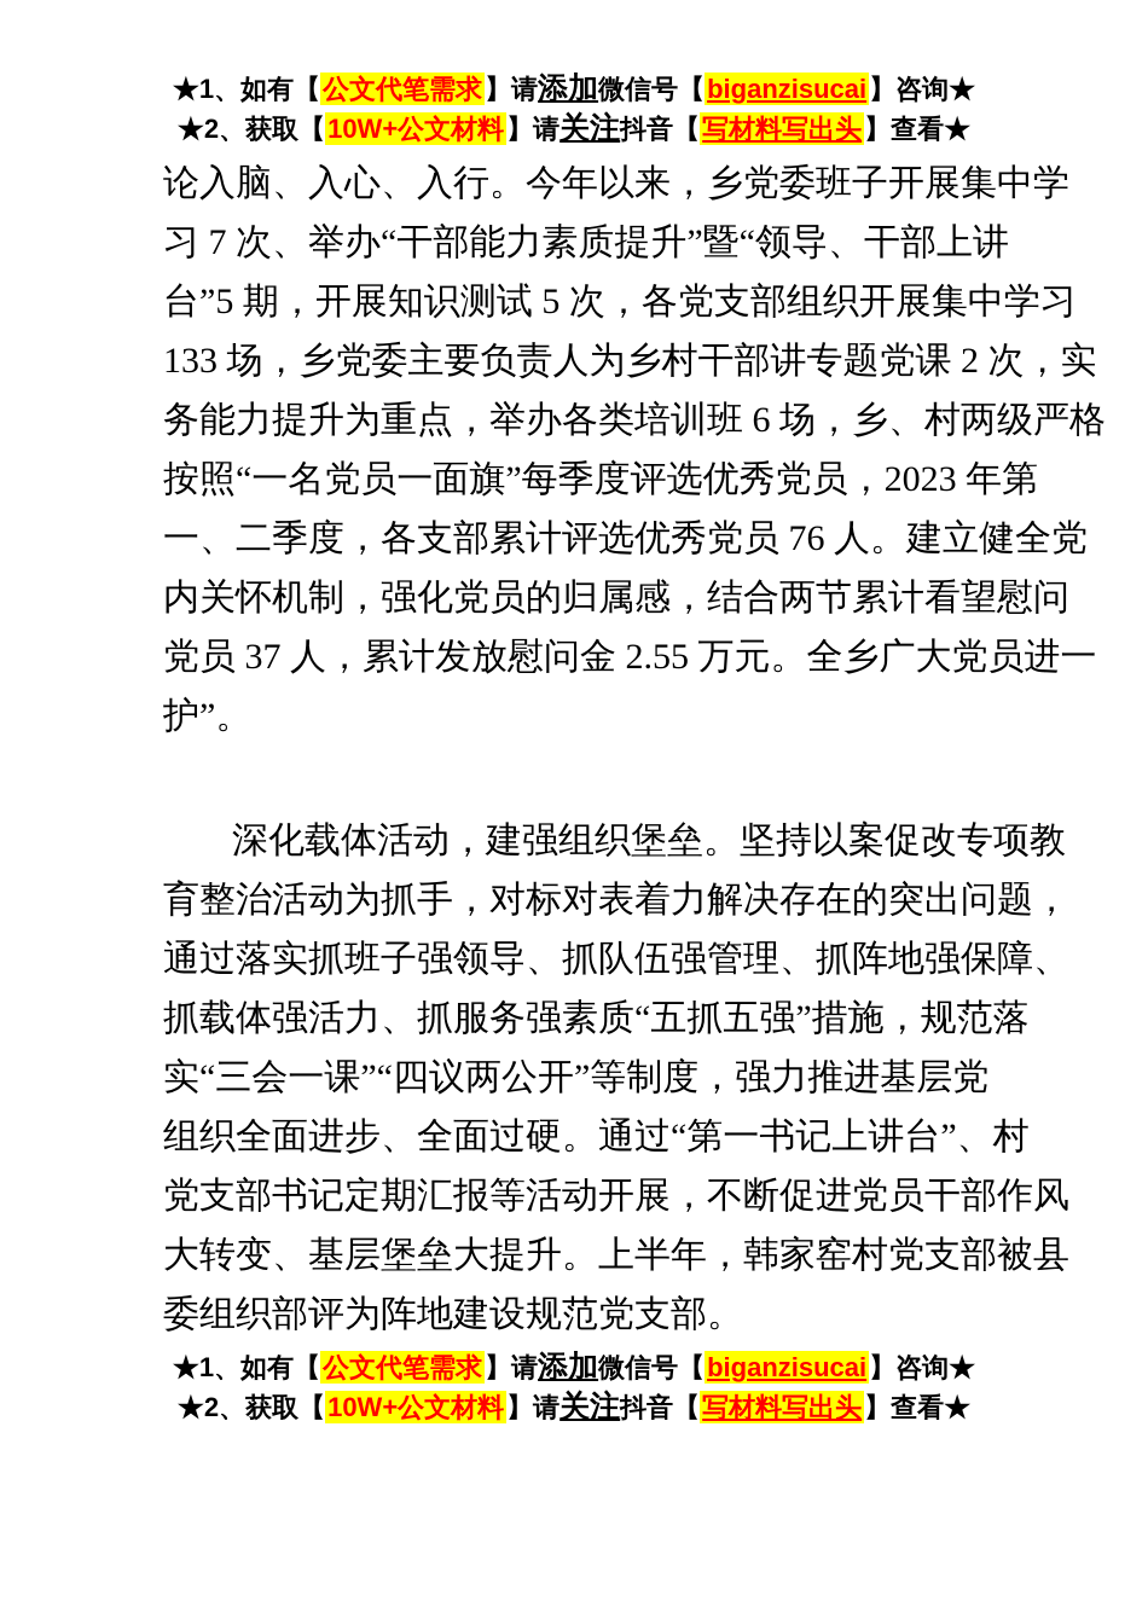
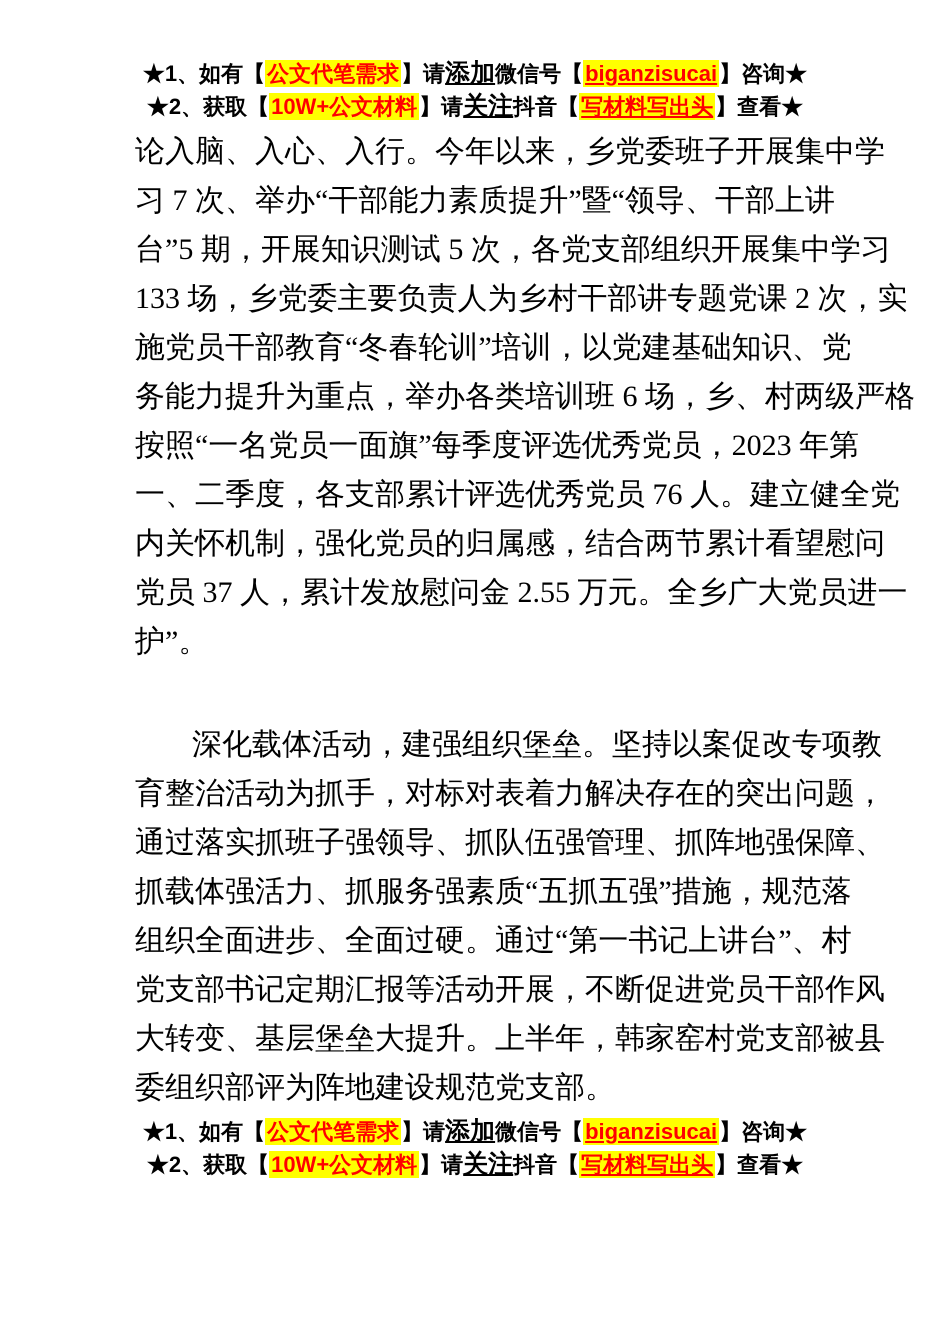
  ★1、如有【公文代笔需求】请添加微信号【biganzisucai】咨询★
  ★2、获取【10W+公文材料】请关注抖音【写材料写出头】查看★
  论入脑、入心、入行。今年以来，乡党委班子开展集中学
  习 7 次、举办“干部能力素质提升”暨“领导、干部上讲
  台”5 期，开展知识测试 5 次，各党支部组织开展集中学习
  133 场，乡党委主要负责人为乡村干部讲专题党课 2 次，实
+ 施党员干部教育“冬春轮训”培训，以党建基础知识、党
  务能力提升为重点，举办各类培训班 6 场，乡、村两级严格
  按照“一名党员一面旗”每季度评选优秀党员，2023 年第
  一、二季度，各支部累计评选优秀党员 76 人。建立健全党
  内关怀机制，强化党员的归属感，结合两节累计看望慰问
  党员 37 人，累计发放慰问金 2.55 万元。全乡广大党员进一
  护”。
  深化载体活动，建强组织堡垒。坚持以案促改专项教
  育整治活动为抓手，对标对表着力解决存在的突出问题，
  通过落实抓班子强领导、抓队伍强管理、抓阵地强保障、
  抓载体强活力、抓服务强素质“五抓五强”措施，规范落
- 实“三会一课”“四议两公开”等制度，强力推进基层党
  组织全面进步、全面过硬。通过“第一书记上讲台”、村
  党支部书记定期汇报等活动开展，不断促进党员干部作风
  大转变、基层堡垒大提升。上半年，韩家窑村党支部被县
  委组织部评为阵地建设规范党支部。
  ★1、如有【公文代笔需求】请添加微信号【biganzisucai】咨询★
  ★2、获取【10W+公文材料】请关注抖音【写材料写出头】查看★
